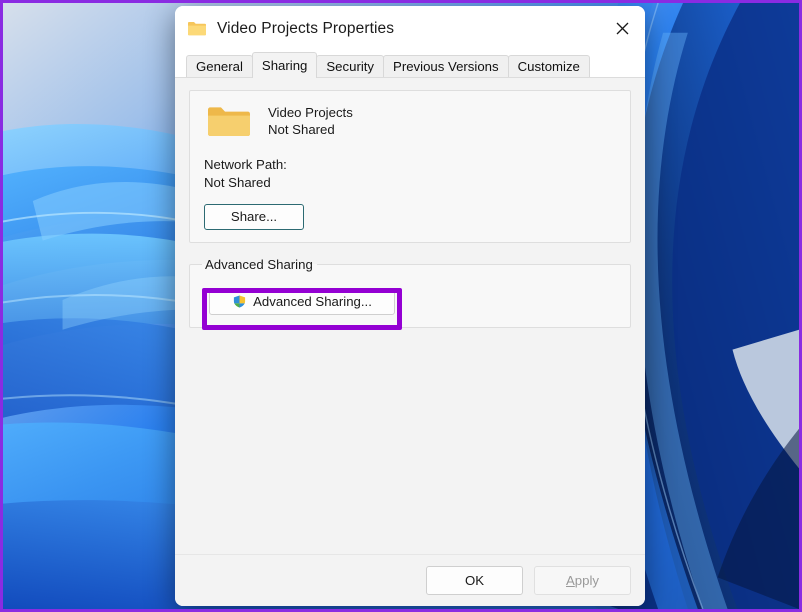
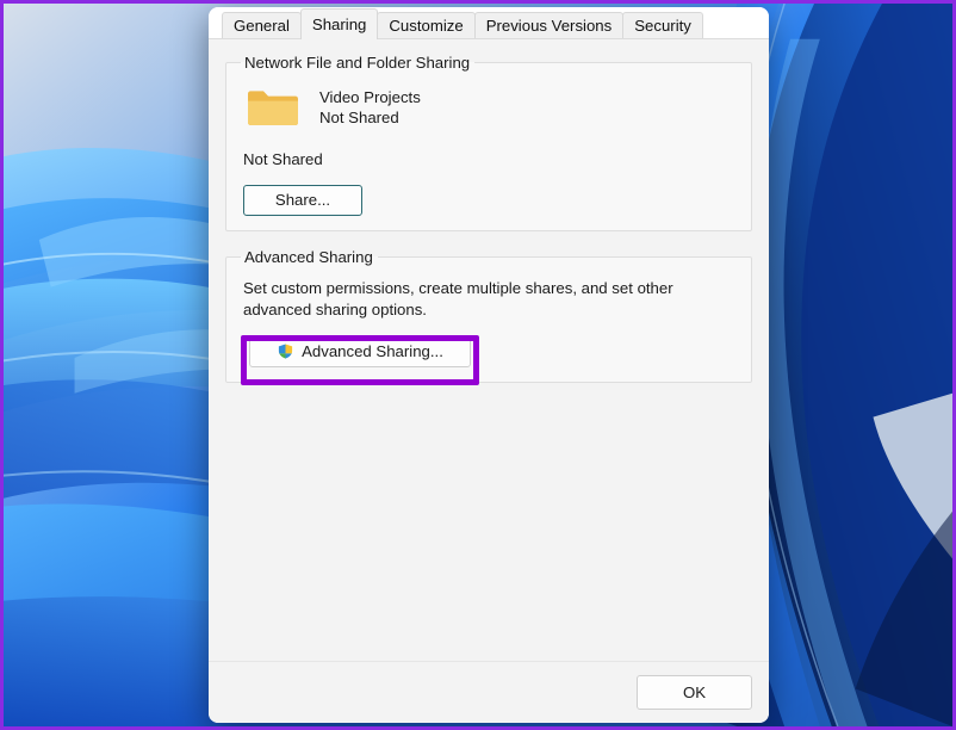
- Video Projects Properties
  General
  Sharing
- Security
+ Customize
  Previous Versions
- Customize
+ Security
+ Network File and Folder Sharing
  Video Projects
  Not Shared
- Network Path:
  Not Shared
  Share...
  Advanced Sharing
+ Set custom permissions, create multiple shares, and set other advanced sharing options.
  Advanced Sharing...
  OK
- Apply
